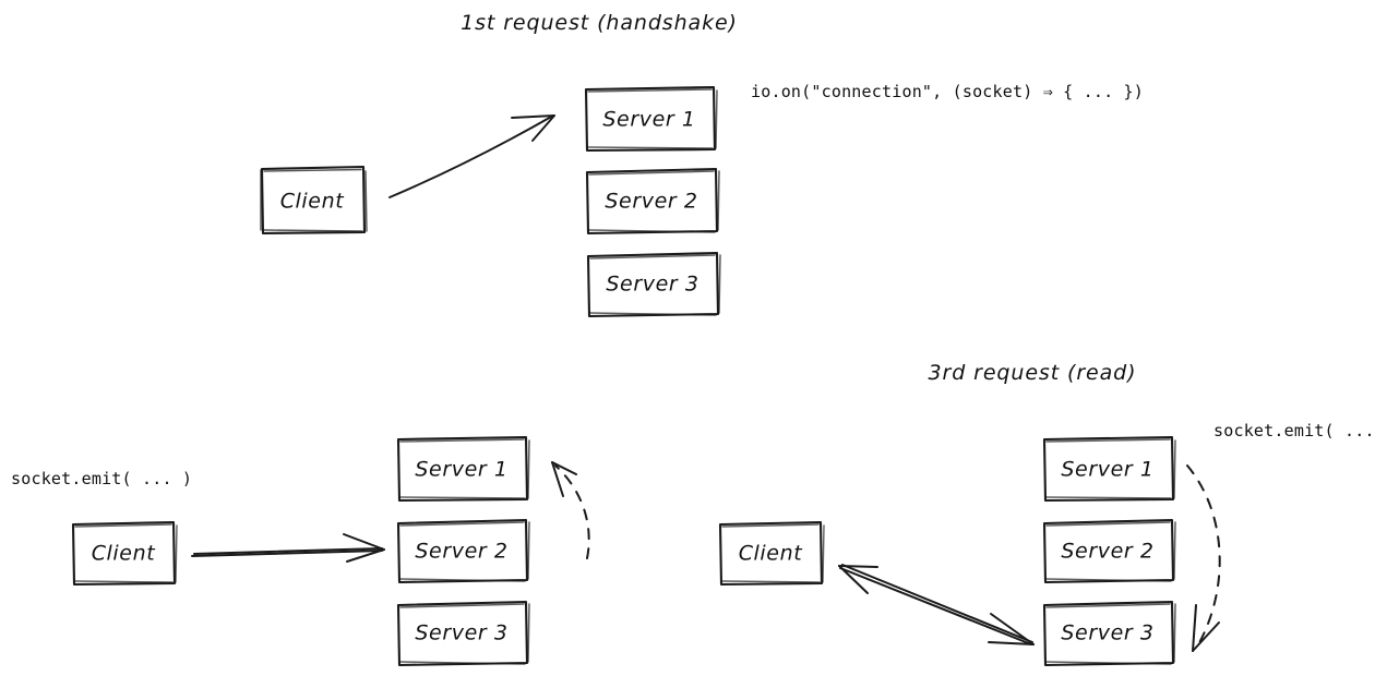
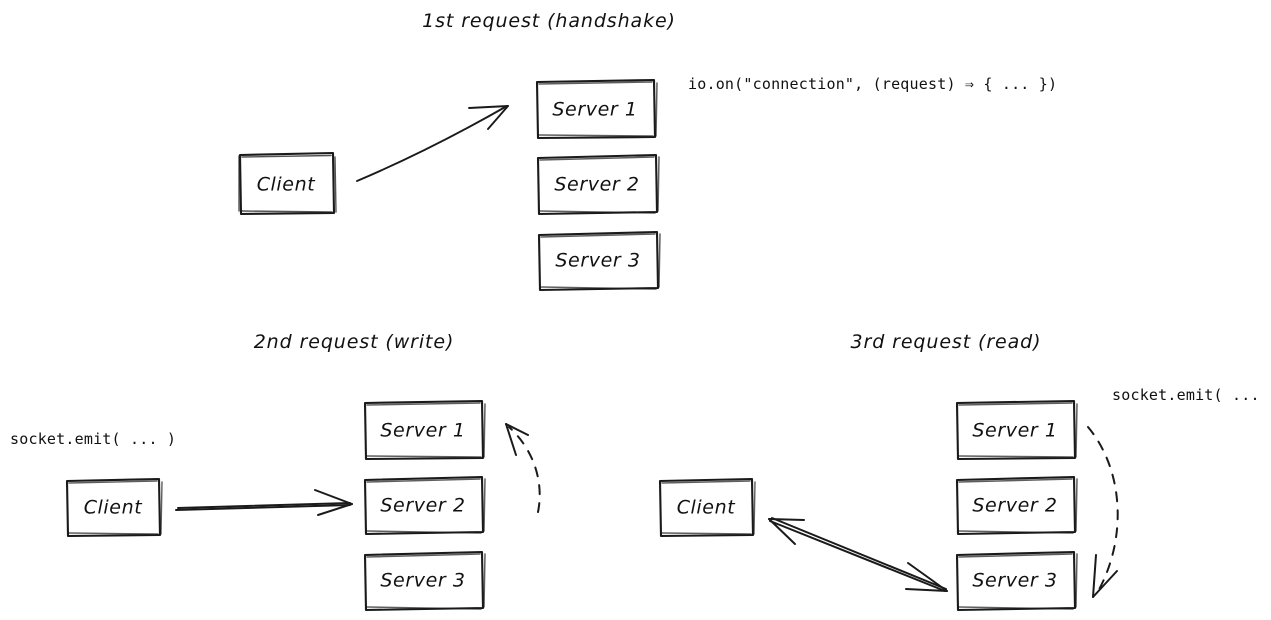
  1st request (handshake)
  Client
  Server 1
  Server 2
  Server 3
- io.on("connection", (socket) ⇒ { ... })
+ io.on("connection", (request) ⇒ { ... })
+ 2nd request (write)
  socket.emit( ... )
  Client
  Server 1
  Server 2
  Server 3
  3rd request (read)
  socket.emit( ...
  Client
  Server 1
  Server 2
  Server 3
